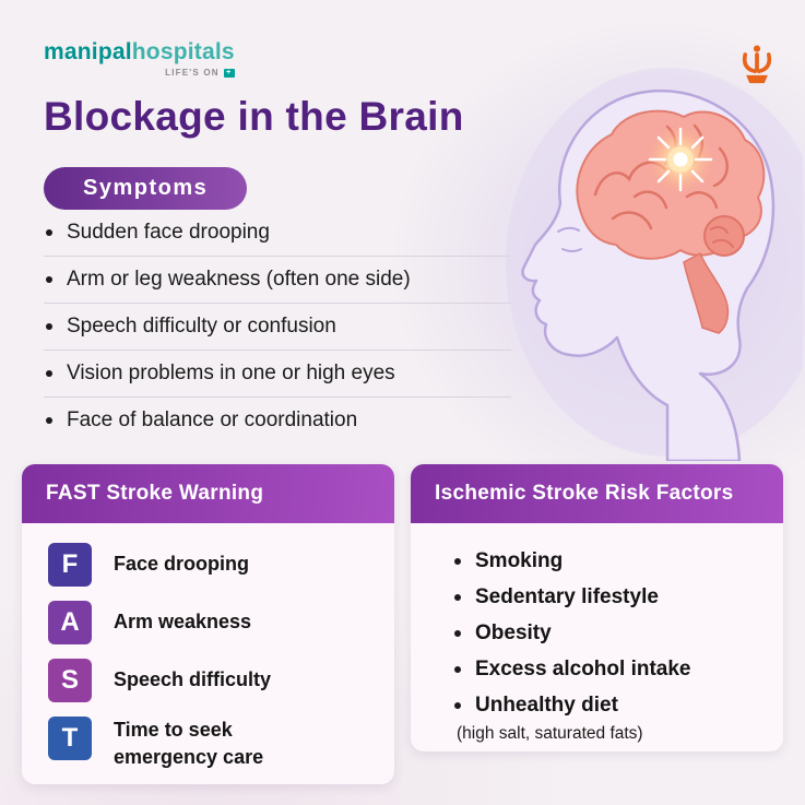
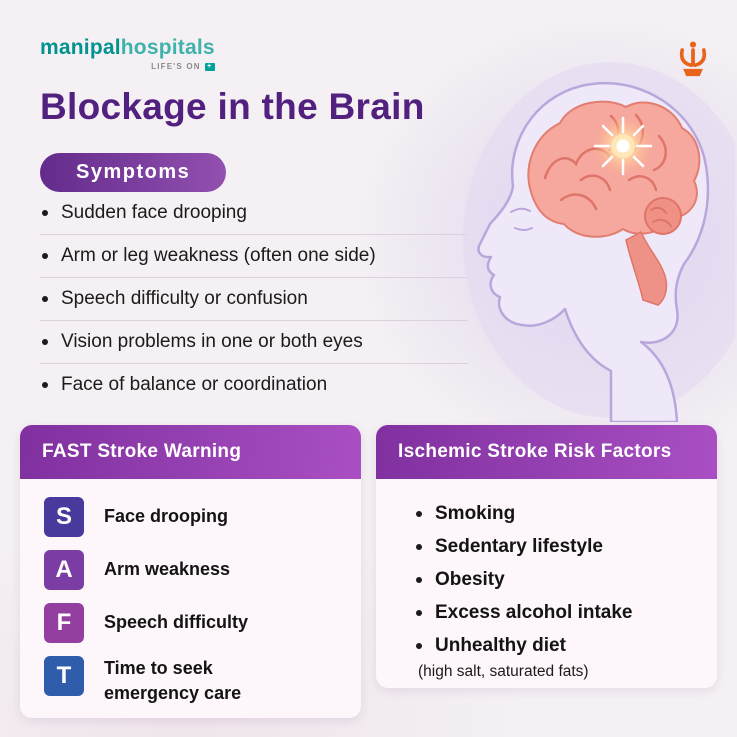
  manipalhospitals
  LIFE'S ON
  Blockage in the Brain
  Symptoms
  Sudden face drooping
  Arm or leg weakness (often one side)
  Speech difficulty or confusion
- Vision problems in one or high eyes
+ Vision problems in one or both eyes
  Face of balance or coordination
  FAST Stroke Warning
- F
+ S
  Face drooping
  A
  Arm weakness
- S
+ F
  Speech difficulty
  T
  Time to seek emergency care
  Ischemic Stroke Risk Factors
  Smoking
  Sedentary lifestyle
  Obesity
  Excess alcohol intake
  Unhealthy diet
  (high salt, saturated fats)
